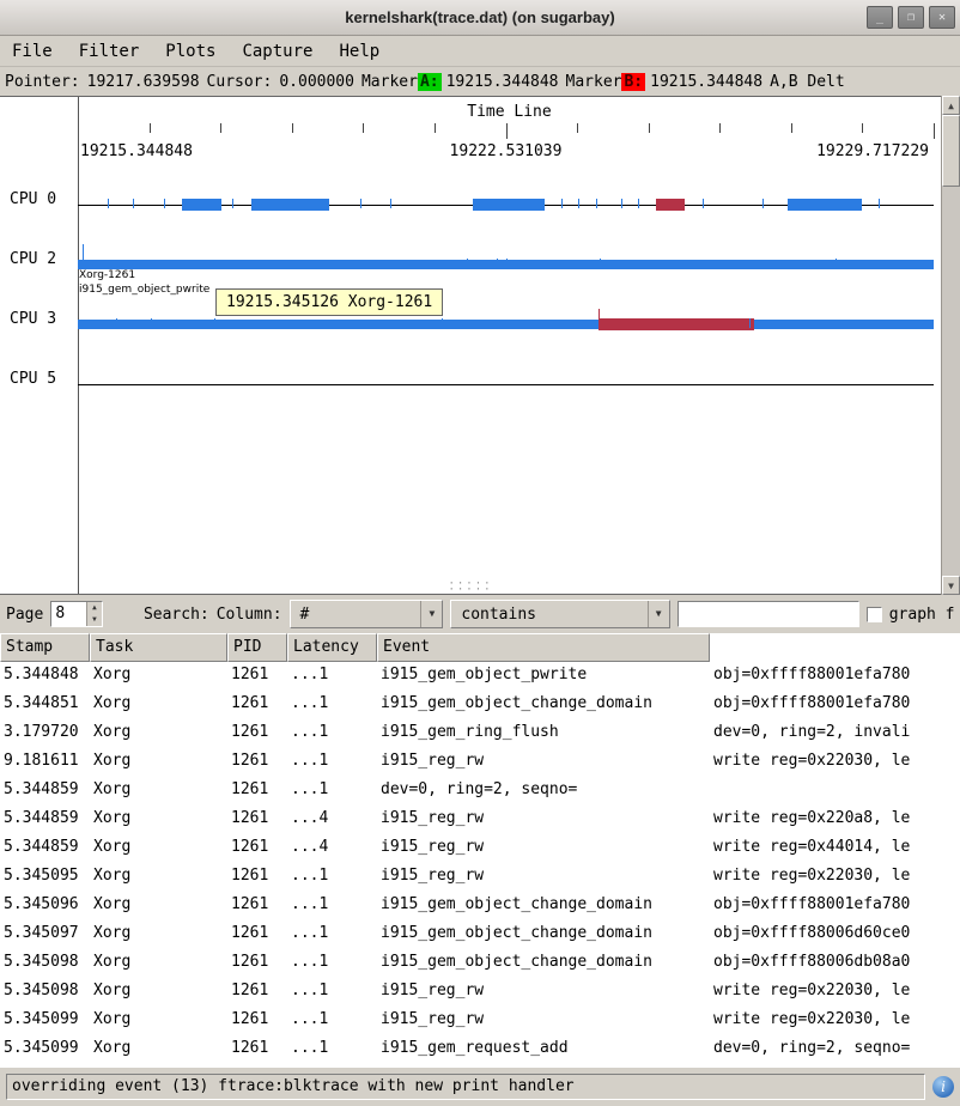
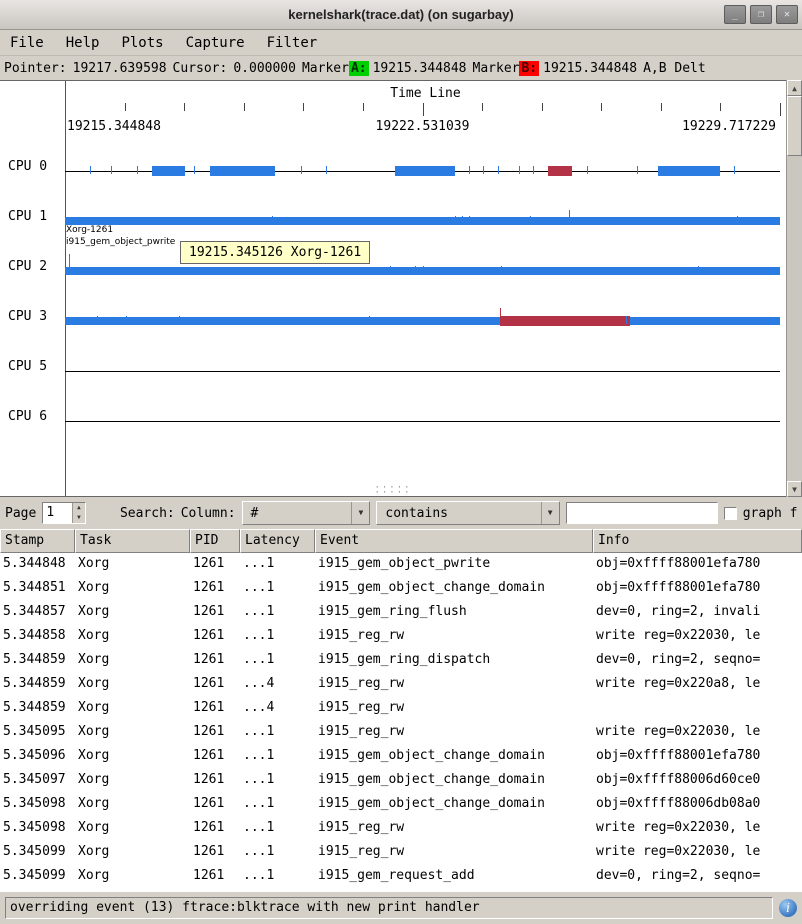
  kernelshark(trace.dat) (on sugarbay)
  _
  ❐
  ✕
  File
- Filter
+ Help
  Plots
  Capture
- Help
+ Filter
  Pointer:
  19217.639598
  Cursor:
  0.000000
  Marker
  A:
  19215.344848
  Marker
  B:
  19215.344848
  A,B Delt
  Time Line
  19215.344848
  19222.531039
  19229.717229
  CPU 0
+ CPU 1
  CPU 2
  CPU 3
  CPU 5
+ CPU 6
  Xorg-1261
  i915_gem_object_pwrite
  19215.345126 Xorg-1261
  ·····
  ·····
  ▲
  ▼
  Page
- 8
+ 1
  Search:
  Column:
  #
  ▼
  contains
  ▼
  graph f
  Stamp
  Task
  PID
  Latency
  Event
+ Info
  5.344848
  Xorg
  1261
  ...1
  i915_gem_object_pwrite
  obj=0xffff88001efa780
  5.344851
  Xorg
  1261
  ...1
  i915_gem_object_change_domain
  obj=0xffff88001efa780
- 3.179720
+ 5.344857
  Xorg
  1261
  ...1
  i915_gem_ring_flush
  dev=0, ring=2, invali
- 9.181611
+ 5.344858
  Xorg
  1261
  ...1
  i915_reg_rw
  write reg=0x22030, le
  5.344859
  Xorg
  1261
  ...1
+ i915_gem_ring_dispatch
  dev=0, ring=2, seqno=
  5.344859
  Xorg
  1261
  ...4
  i915_reg_rw
  write reg=0x220a8, le
  5.344859
  Xorg
  1261
  ...4
  i915_reg_rw
- write reg=0x44014, le
  5.345095
  Xorg
  1261
  ...1
  i915_reg_rw
  write reg=0x22030, le
  5.345096
  Xorg
  1261
  ...1
  i915_gem_object_change_domain
  obj=0xffff88001efa780
  5.345097
  Xorg
  1261
  ...1
  i915_gem_object_change_domain
  obj=0xffff88006d60ce0
  5.345098
  Xorg
  1261
  ...1
  i915_gem_object_change_domain
  obj=0xffff88006db08a0
  5.345098
  Xorg
  1261
  ...1
  i915_reg_rw
  write reg=0x22030, le
  5.345099
  Xorg
  1261
  ...1
  i915_reg_rw
  write reg=0x22030, le
  5.345099
  Xorg
  1261
  ...1
  i915_gem_request_add
  dev=0, ring=2, seqno=
  overriding event (13) ftrace:blktrace with new print handler
  i
